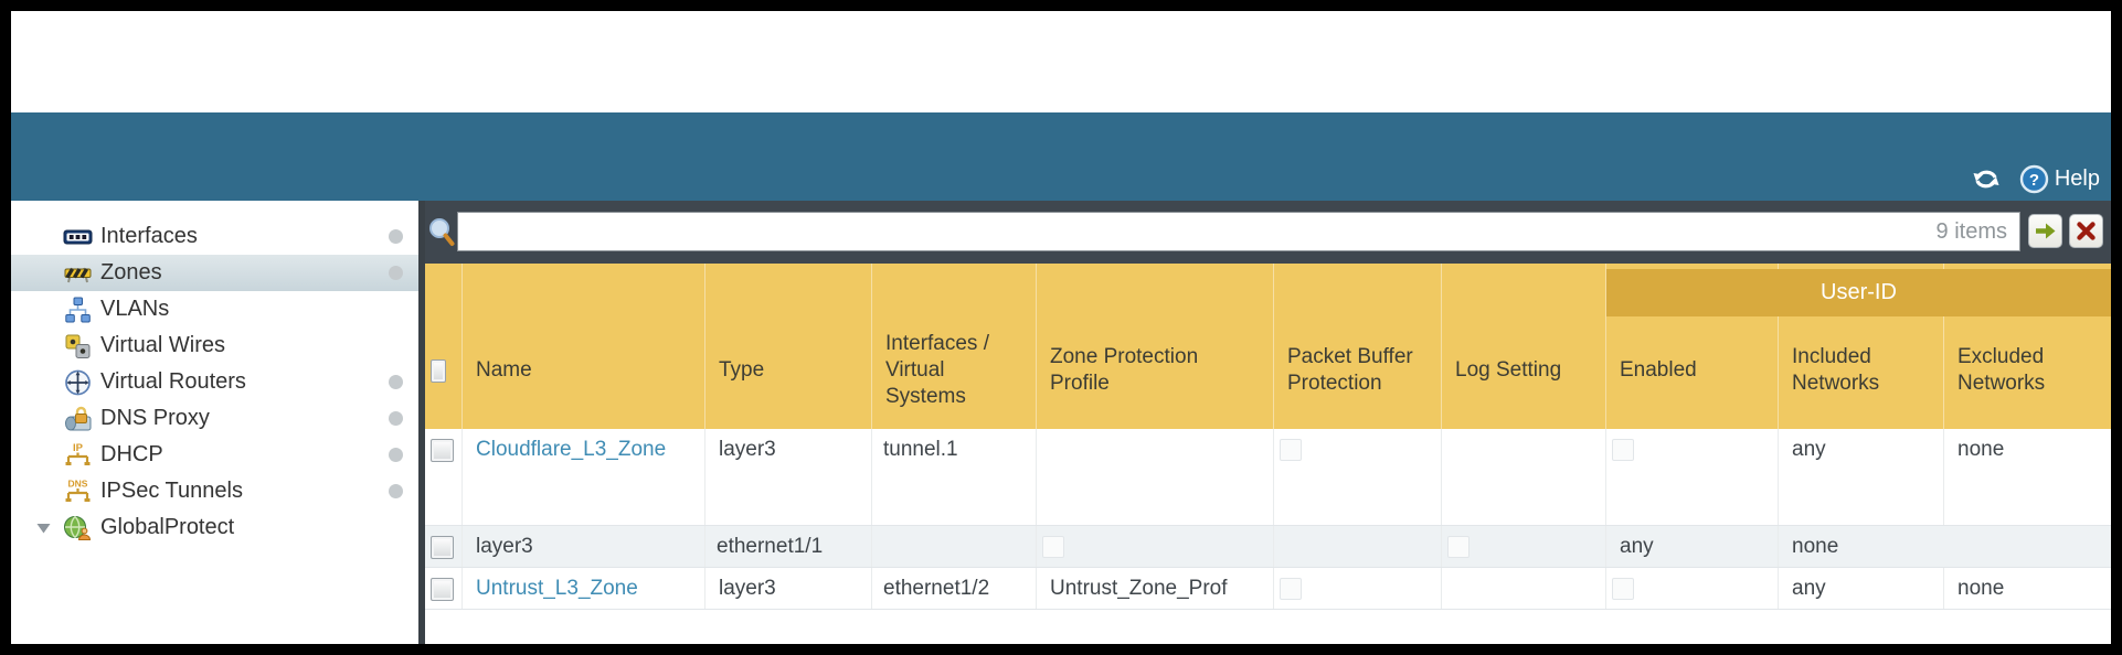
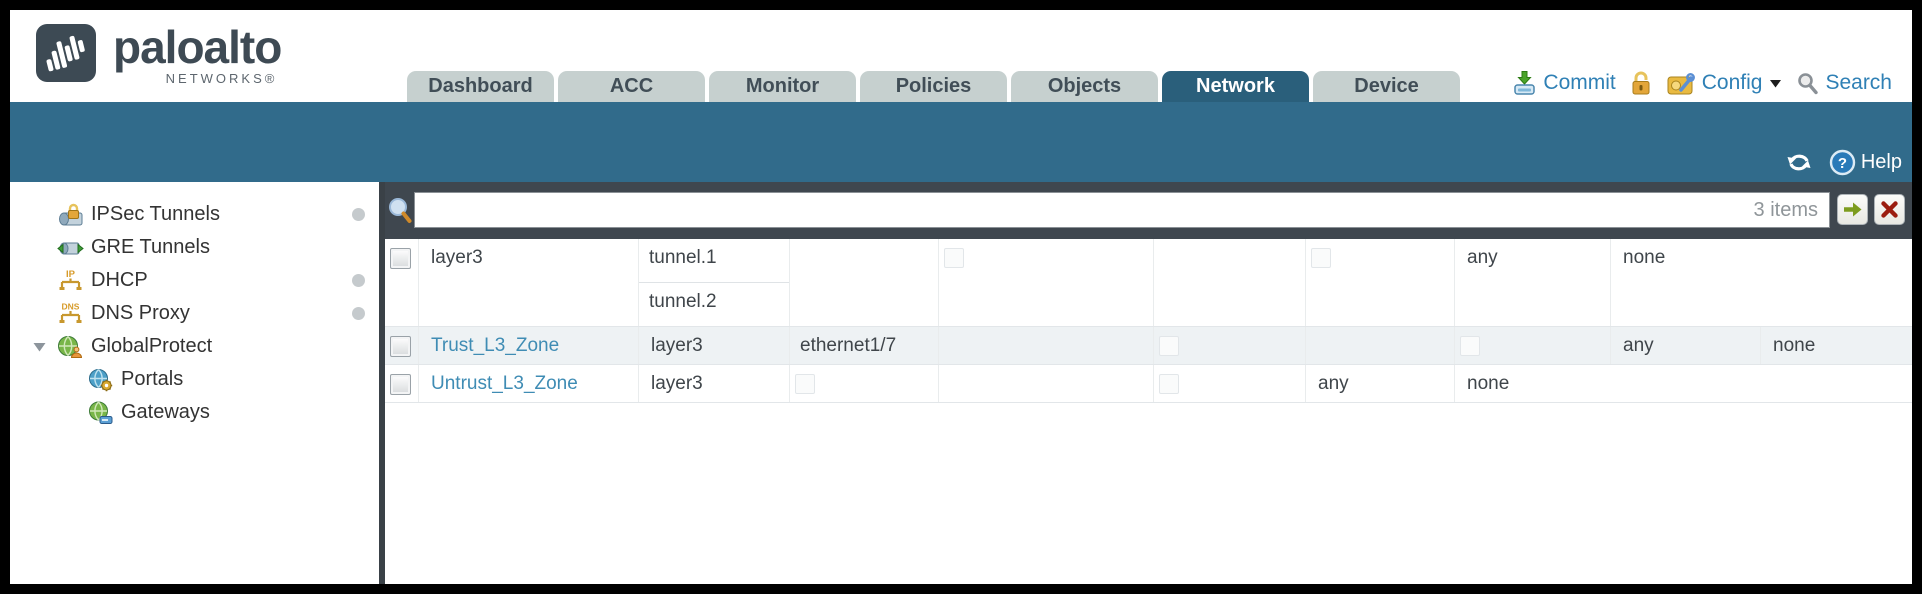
+ paloalto
+ NETWORKS®
+ Dashboard
+ ACC
+ Monitor
+ Policies
+ Objects
+ Network
+ Device
+ Commit
+ Config
+ Search
  ?
  Help
- Interfaces
- Zones
- VLANs
- Virtual Wires
- Virtual Routers
- DNS Proxy
+ IPSec Tunnels
+ GRE Tunnels
  IP
  DHCP
  DNS
- IPSec Tunnels
+ DNS Proxy
  GlobalProtect
+ Portals
+ Gateways
- 9 items
+ 3 items
- User-ID
- Name
- Type
- Interfaces / Virtual Systems
- Zone Protection Profile
- Packet Buffer Protection
- Log Setting
- Enabled
- Included Networks
- Excluded Networks
- Cloudflare_L3_Zone
  layer3
  tunnel.1
+ tunnel.2
  any
  none
+ Trust_L3_Zone
  layer3
- ethernet1/1
+ ethernet1/7
  any
  none
  Untrust_L3_Zone
  layer3
- ethernet1/2
- Untrust_Zone_Prof
  any
  none
